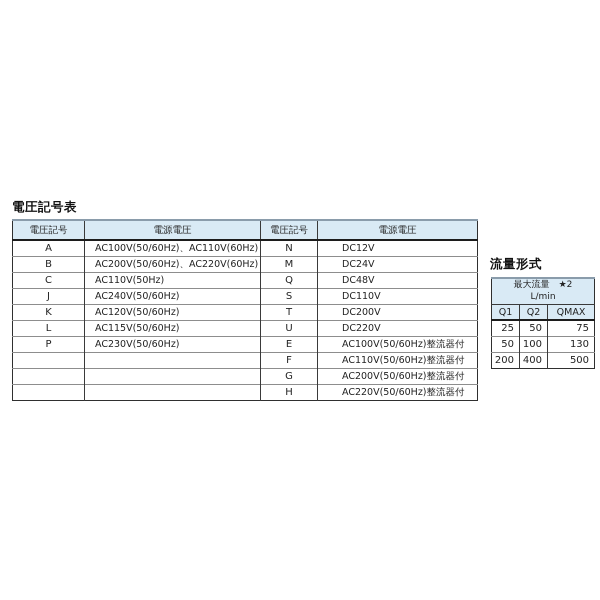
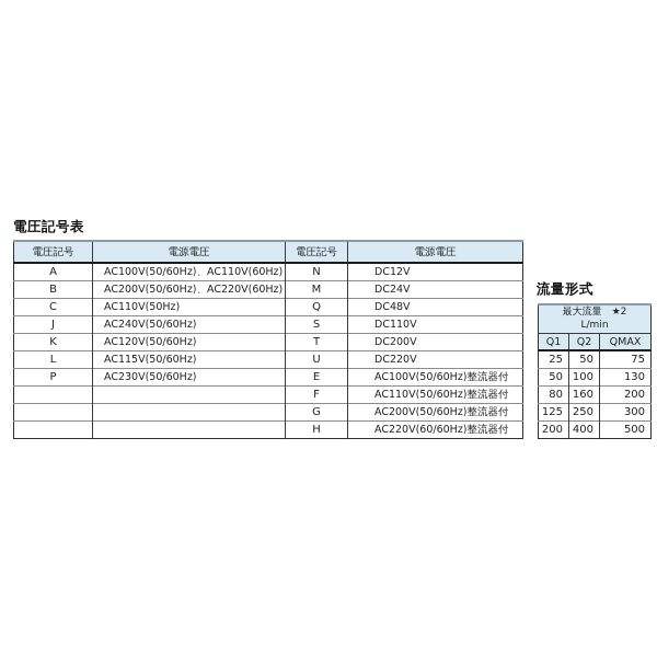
  電圧記号表
  電圧記号	電源電圧	電圧記号	電源電圧
  A	AC100V(50/60Hz)、AC110V(60Hz)	N	DC12V
  B	AC200V(50/60Hz)、AC220V(60Hz)	M	DC24V
  C	AC110V(50Hz)	Q	DC48V
  J	AC240V(50/60Hz)	S	DC110V
  K	AC120V(50/60Hz)	T	DC200V
  L	AC115V(50/60Hz)	U	DC220V
  P	AC230V(50/60Hz)	E	AC100V(50/60Hz)整流器付
  		F	AC110V(50/60Hz)整流器付
  		G	AC200V(50/60Hz)整流器付
- 		H	AC220V(50/60Hz)整流器付
+ 		H	AC220V(60/60Hz)整流器付
  流量形式
  最大流量 ★2 L/min
  Q1	Q2	QMAX
  25	50	75
  50	100	130
+ 80	160	200
+ 125	250	300
  200	400	500
